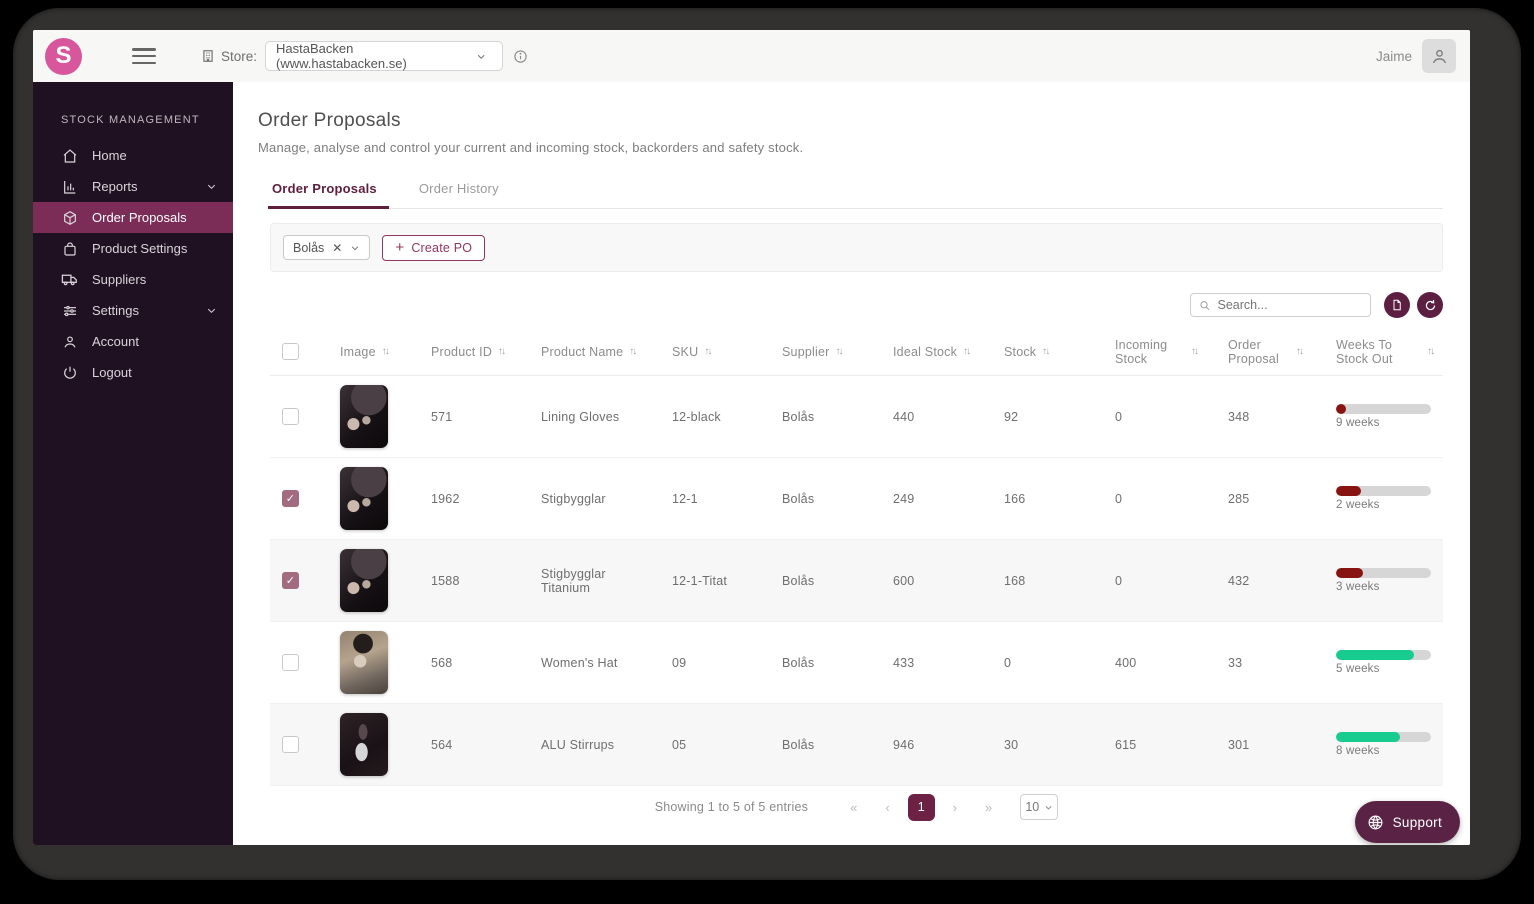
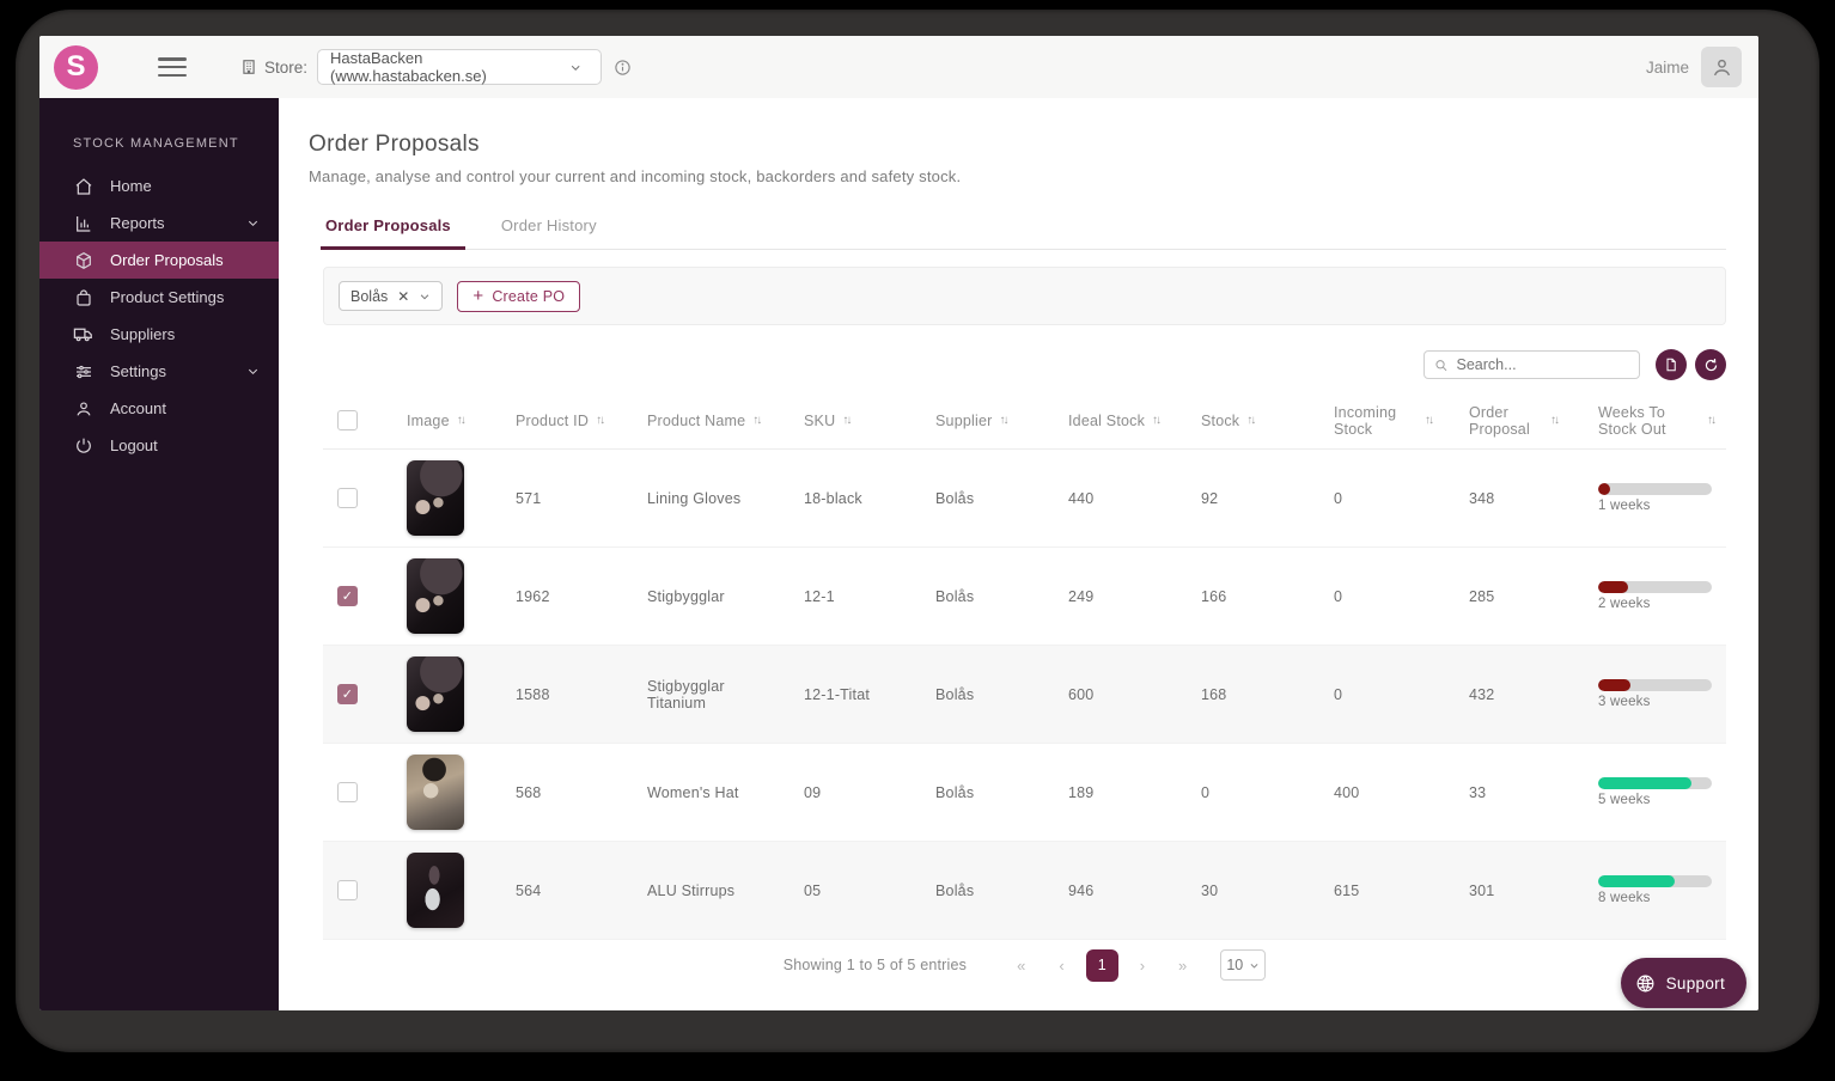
  S
  Store:
  HastaBacken (www.hastabacken.se)
  Jaime
  STOCK MANAGEMENT
  Home
  Reports
  Order Proposals
  Product Settings
  Suppliers
  Settings
  Account
  Logout
  Order Proposals
  Manage, analyse and control your current and incoming stock, backorders and safety stock.
  Order Proposals
  Order History
  Bolås
  ✕
  +
  Create PO
  Search...
  Image
  ↑↓
  Product ID
  ↑↓
  Product Name
  ↑↓
  SKU
  ↑↓
  Supplier
  ↑↓
  Ideal Stock
  ↑↓
  Stock
  ↑↓
  Incoming Stock
  ↑↓
  Order Proposal
  ↑↓
  Weeks To Stock Out
  ↑↓
  571
  Lining Gloves
- 12-black
+ 18-black
  Bolås
  440
  92
  0
  348
- 9 weeks
+ 1 weeks
  ✓
  1962
  Stigbygglar
  12-1
  Bolås
  249
  166
  0
  285
  2 weeks
  ✓
  1588
  Stigbygglar Titanium
  12-1-Titat
  Bolås
  600
  168
  0
  432
  3 weeks
  568
  Women's Hat
  09
  Bolås
- 433
+ 189
  0
  400
  33
  5 weeks
  564
  ALU Stirrups
  05
  Bolås
  946
  30
  615
  301
  8 weeks
  Showing 1 to 5 of 5 entries
  «
  ‹
  1
  ›
  »
  10
  Support
